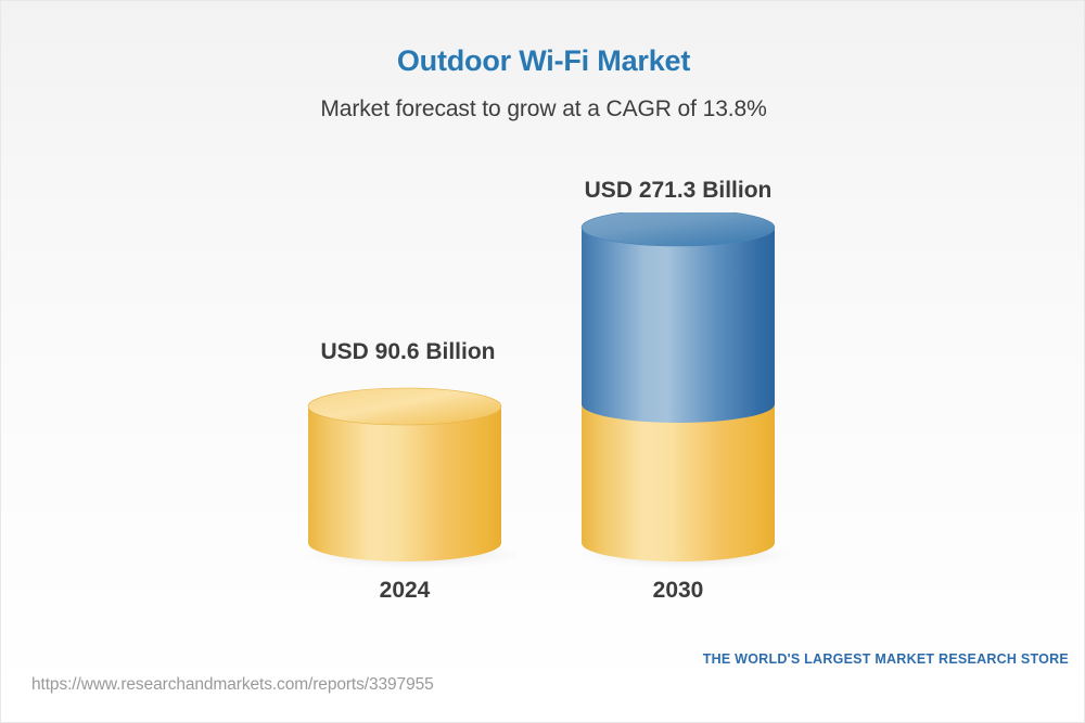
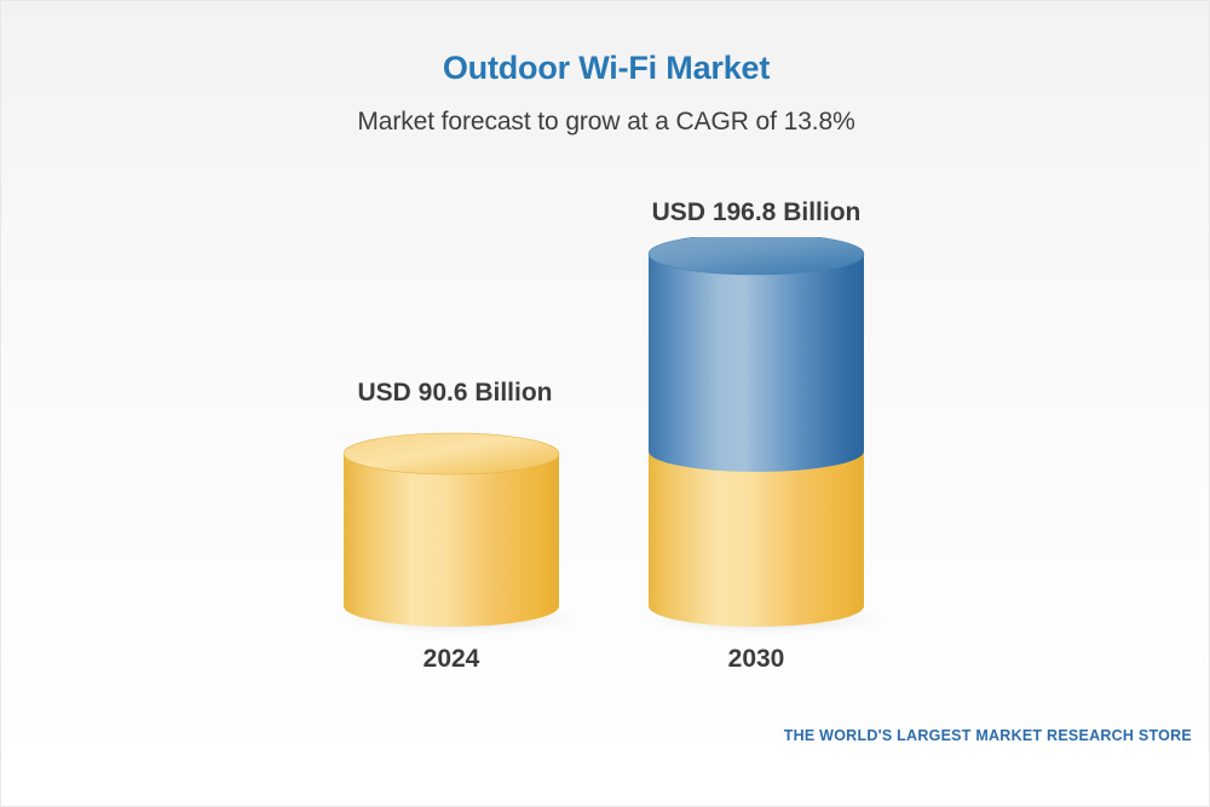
  Outdoor Wi-Fi Market
  Market forecast to grow at a CAGR of 13.8%
  USD 90.6 Billion
  2024
- USD 271.3 Billion
+ USD 196.8 Billion
  2030
- https://www.researchandmarkets.com/reports/3397955
  THE WORLD'S LARGEST MARKET RESEARCH STORE
